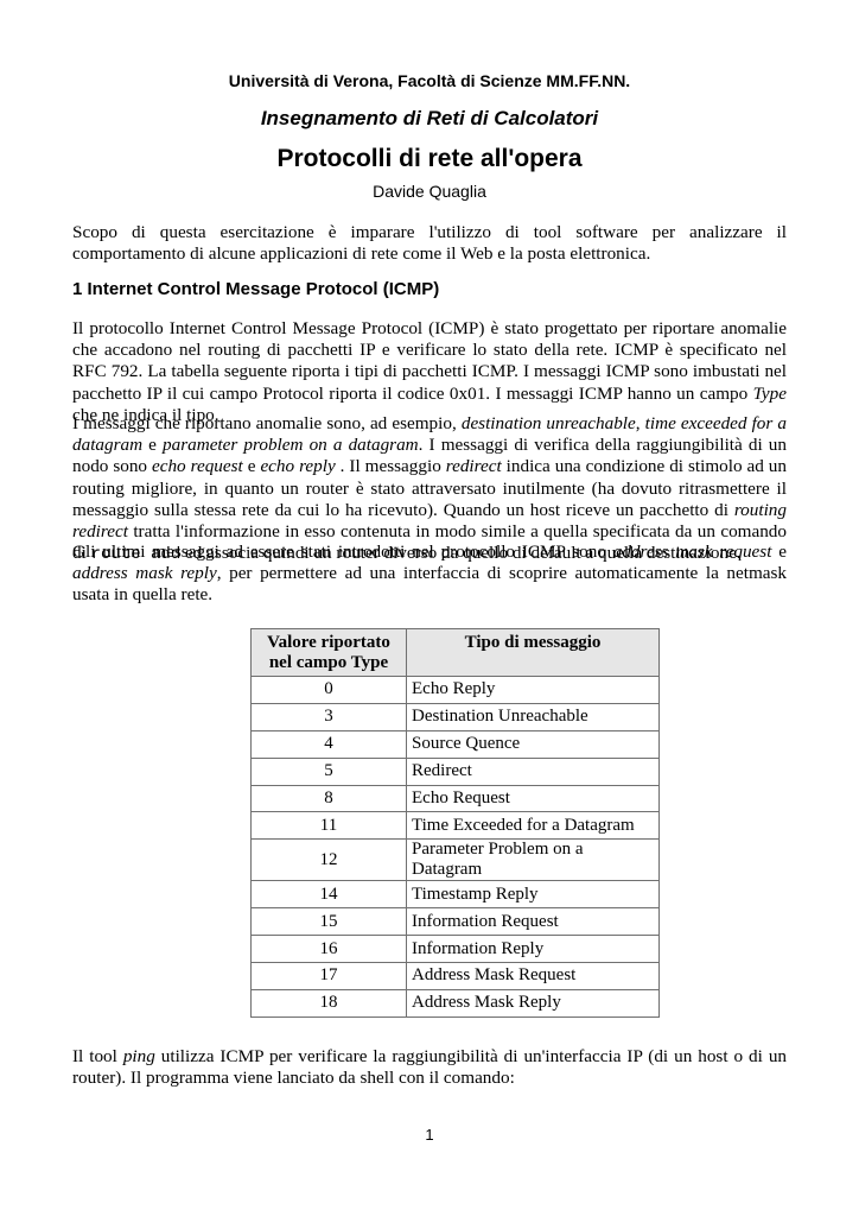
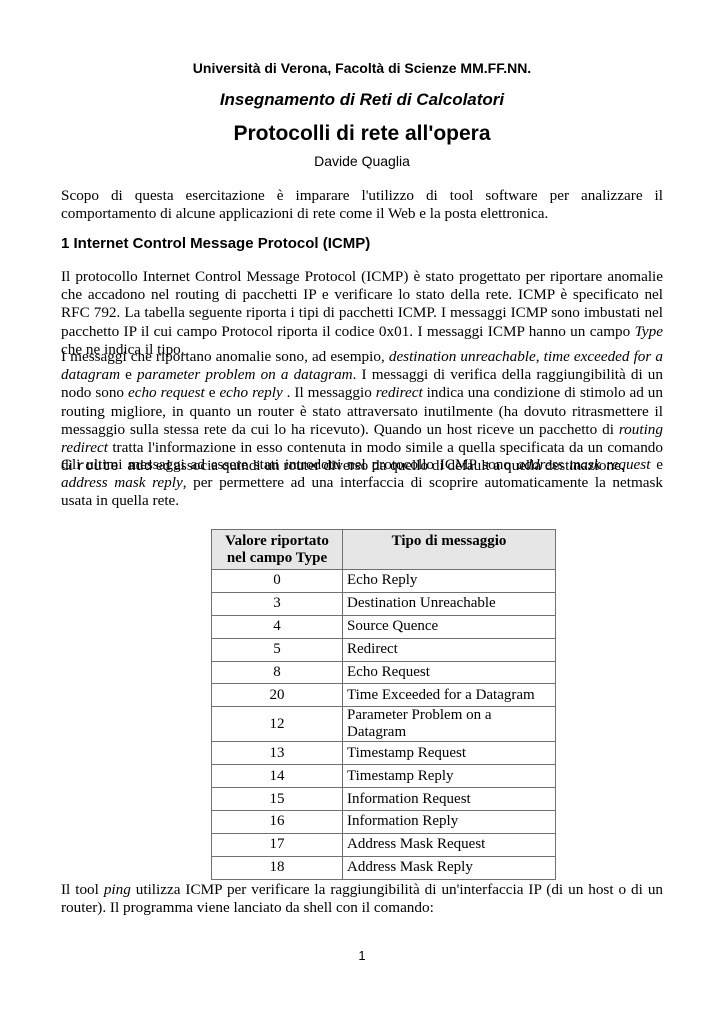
  Università di Verona, Facoltà di Scienze MM.FF.NN.
  Insegnamento di Reti di Calcolatori
  Protocolli di rete all'opera
  Davide Quaglia
  Scopo di questa esercitazione è imparare l'utilizzo di tool software per analizzare il comportamento di alcune applicazioni di rete come il Web e la posta elettronica.
  1 Internet Control Message Protocol (ICMP)
  Il protocollo Internet Control Message Protocol (ICMP) è stato progettato per riportare anomalie che accadono nel routing di pacchetti IP e verificare lo stato della rete. ICMP è specificato nel RFC 792. La tabella seguente riporta i tipi di pacchetti ICMP. I messaggi ICMP sono imbustati nel pacchetto IP il cui campo Protocol riporta il codice 0x01. I messaggi ICMP hanno un campo Type che ne indica il tipo.
  I messaggi che riportano anomalie sono, ad esempio, destination unreachable, time exceeded for a datagram e parameter problem on a datagram. I messaggi di verifica della raggiungibilità di un nodo sono echo request e echo reply . Il messaggio redirect indica una condizione di stimolo ad un routing migliore, in quanto un router è stato attraversato inutilmente (ha dovuto ritrasmettere il messaggio sulla stessa rete da cui lo ha ricevuto). Quando un host riceve un pacchetto di routing redirect tratta l'informazione in esso contenuta in modo simile a quella specificata da un comando di route add ed associa quindi un router diverso da quello di default a quella destinazione.
  Gli ultimi messaggi ad essere stati introdotti nel protocollo ICMP sono address mask request e address mask reply, per permettere ad una interfaccia di scoprire automaticamente la netmask usata in quella rete.
  Valore riportato nel campo Type	Tipo di messaggio
  0	Echo Reply
  3	Destination Unreachable
  4	Source Quence
  5	Redirect
  8	Echo Request
- 11	Time Exceeded for a Datagram
+ 20	Time Exceeded for a Datagram
  12	Parameter Problem on a Datagram
+ 13	Timestamp Request
  14	Timestamp Reply
  15	Information Request
  16	Information Reply
  17	Address Mask Request
  18	Address Mask Reply
  Il tool ping utilizza ICMP per verificare la raggiungibilità di un'interfaccia IP (di un host o di un router). Il programma viene lanciato da shell con il comando:
  1
